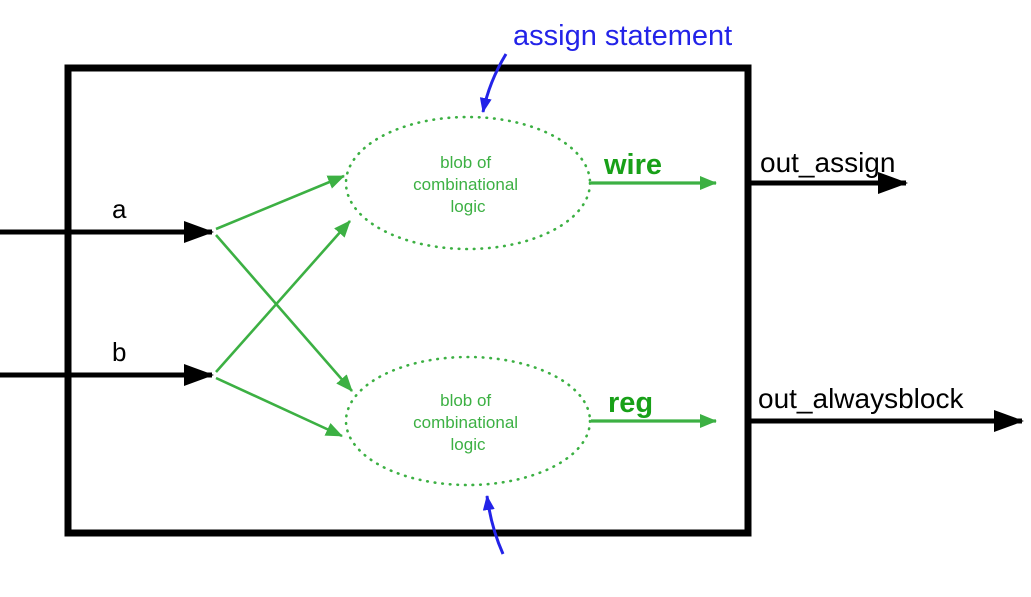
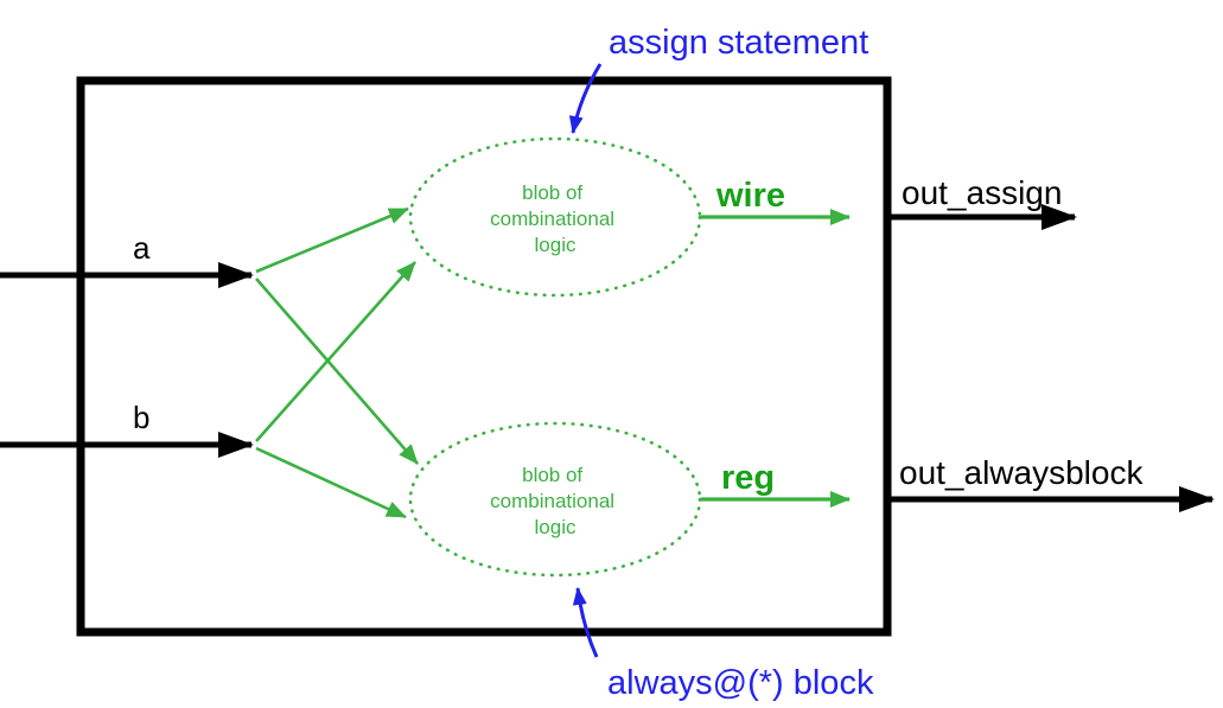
  a
  b
  blob of combinational logic
  blob of combinational logic
  wire
  reg
  out_assign
  out_alwaysblock
  assign statement
+ always@(*) block
